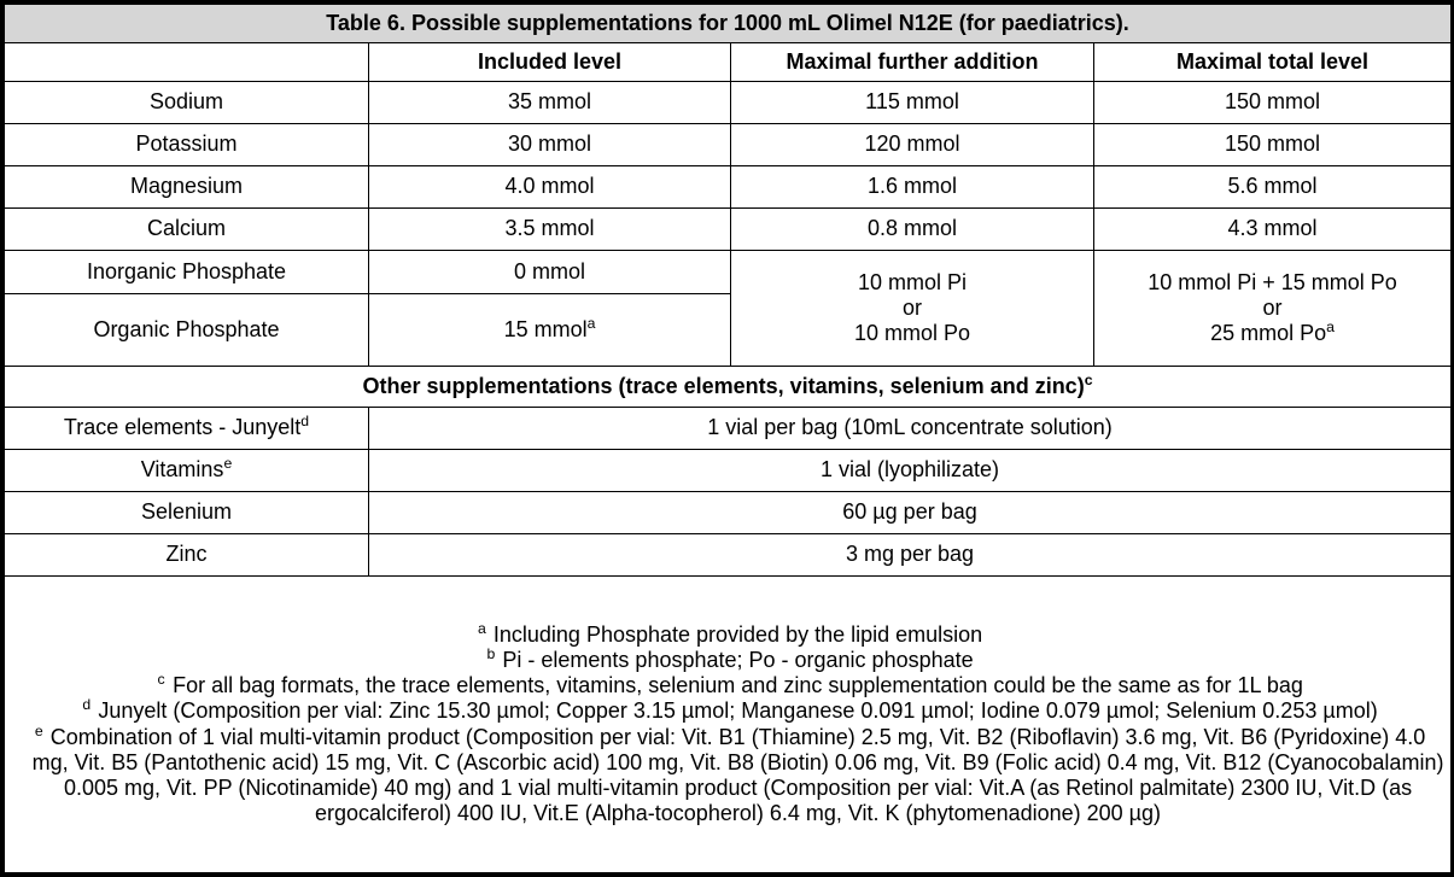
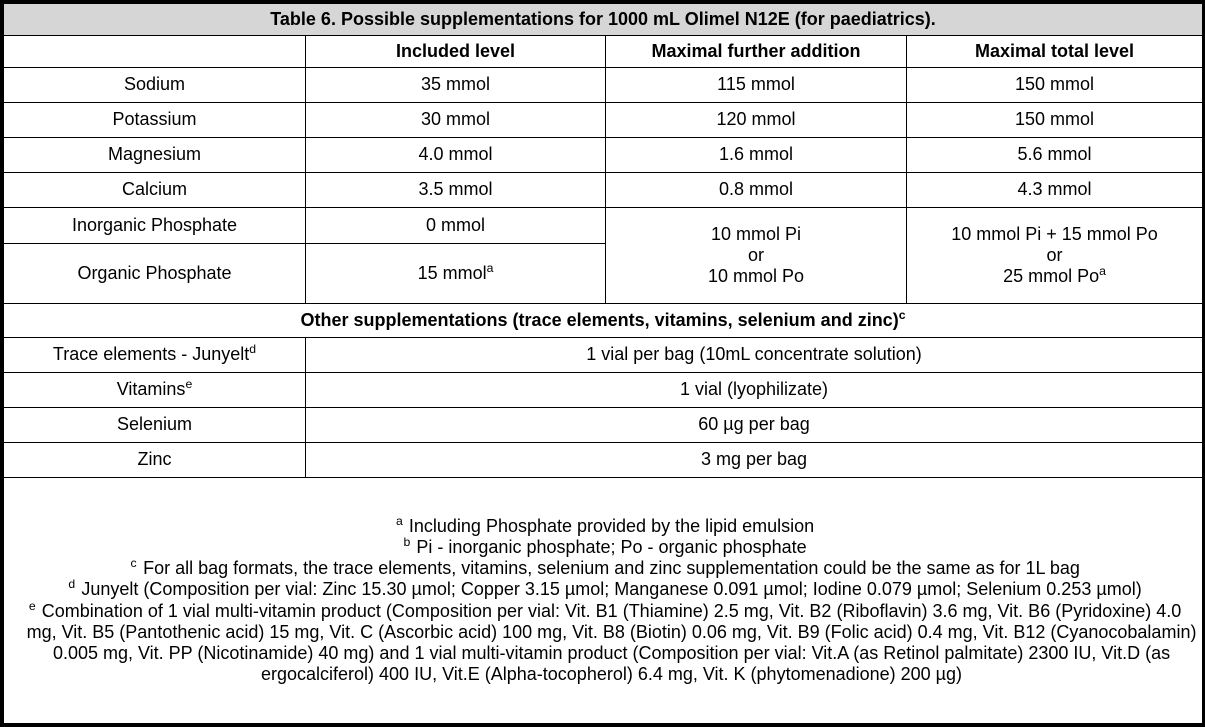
  Table 6. Possible supplementations for 1000 mL Olimel N12E (for paediatrics).
  	Included level	Maximal further addition	Maximal total level
  Sodium	35 mmol	115 mmol	150 mmol
  Potassium	30 mmol	120 mmol	150 mmol
  Magnesium	4.0 mmol	1.6 mmol	5.6 mmol
  Calcium	3.5 mmol	0.8 mmol	4.3 mmol
  Inorganic Phosphate	0 mmol	10 mmol Pi or 10 mmol Po	10 mmol Pi + 15 mmol Po or 25 mmol Poa
  Organic Phosphate	15 mmola
  Other supplementations (trace elements, vitamins, selenium and zinc)c
  Trace elements - Junyeltd	1 vial per bag (10mL concentrate solution)
  Vitaminse	1 vial (lyophilizate)
  Selenium	60 µg per bag
  Zinc	3 mg per bag
- a Including Phosphate provided by the lipid emulsion b Pi - elements phosphate; Po - organic phosphate c For all bag formats, the trace elements, vitamins, selenium and zinc supplementation could be the same as for 1L bag d Junyelt (Composition per vial: Zinc 15.30 µmol; Copper 3.15 µmol; Manganese 0.091 µmol; Iodine 0.079 µmol; Selenium 0.253 µmol) e Combination of 1 vial multi-vitamin product (Composition per vial: Vit. B1 (Thiamine) 2.5 mg, Vit. B2 (Riboflavin) 3.6 mg, Vit. B6 (Pyridoxine) 4.0 mg, Vit. B5 (Pantothenic acid) 15 mg, Vit. C (Ascorbic acid) 100 mg, Vit. B8 (Biotin) 0.06 mg, Vit. B9 (Folic acid) 0.4 mg, Vit. B12 (Cyanocobalamin) 0.005 mg, Vit. PP (Nicotinamide) 40 mg) and 1 vial multi-vitamin product (Composition per vial: Vit.A (as Retinol palmitate) 2300 IU, Vit.D (as ergocalciferol) 400 IU, Vit.E (Alpha-tocopherol) 6.4 mg, Vit. K (phytomenadione) 200 µg)
+ a Including Phosphate provided by the lipid emulsion b Pi - inorganic phosphate; Po - organic phosphate c For all bag formats, the trace elements, vitamins, selenium and zinc supplementation could be the same as for 1L bag d Junyelt (Composition per vial: Zinc 15.30 µmol; Copper 3.15 µmol; Manganese 0.091 µmol; Iodine 0.079 µmol; Selenium 0.253 µmol) e Combination of 1 vial multi-vitamin product (Composition per vial: Vit. B1 (Thiamine) 2.5 mg, Vit. B2 (Riboflavin) 3.6 mg, Vit. B6 (Pyridoxine) 4.0 mg, Vit. B5 (Pantothenic acid) 15 mg, Vit. C (Ascorbic acid) 100 mg, Vit. B8 (Biotin) 0.06 mg, Vit. B9 (Folic acid) 0.4 mg, Vit. B12 (Cyanocobalamin) 0.005 mg, Vit. PP (Nicotinamide) 40 mg) and 1 vial multi-vitamin product (Composition per vial: Vit.A (as Retinol palmitate) 2300 IU, Vit.D (as ergocalciferol) 400 IU, Vit.E (Alpha-tocopherol) 6.4 mg, Vit. K (phytomenadione) 200 µg)
